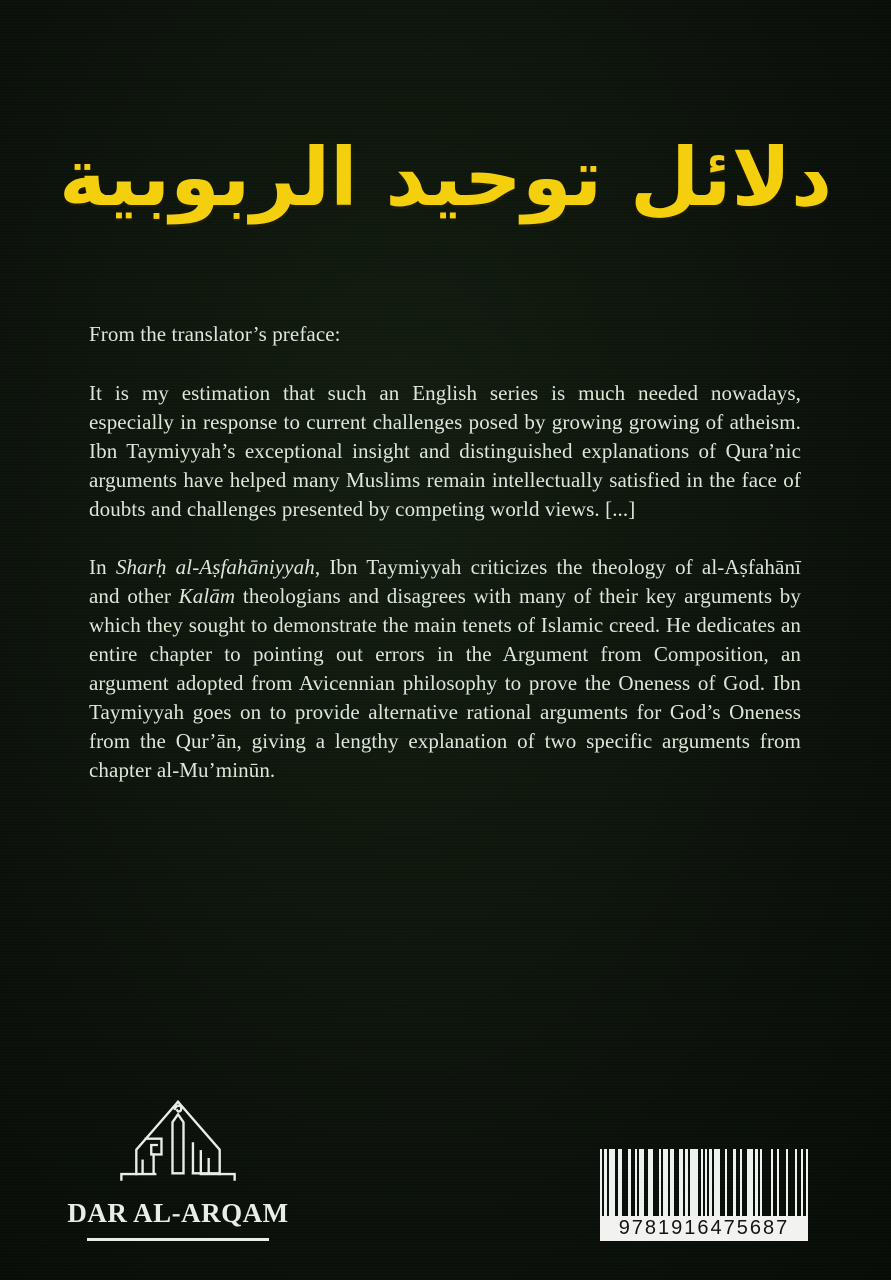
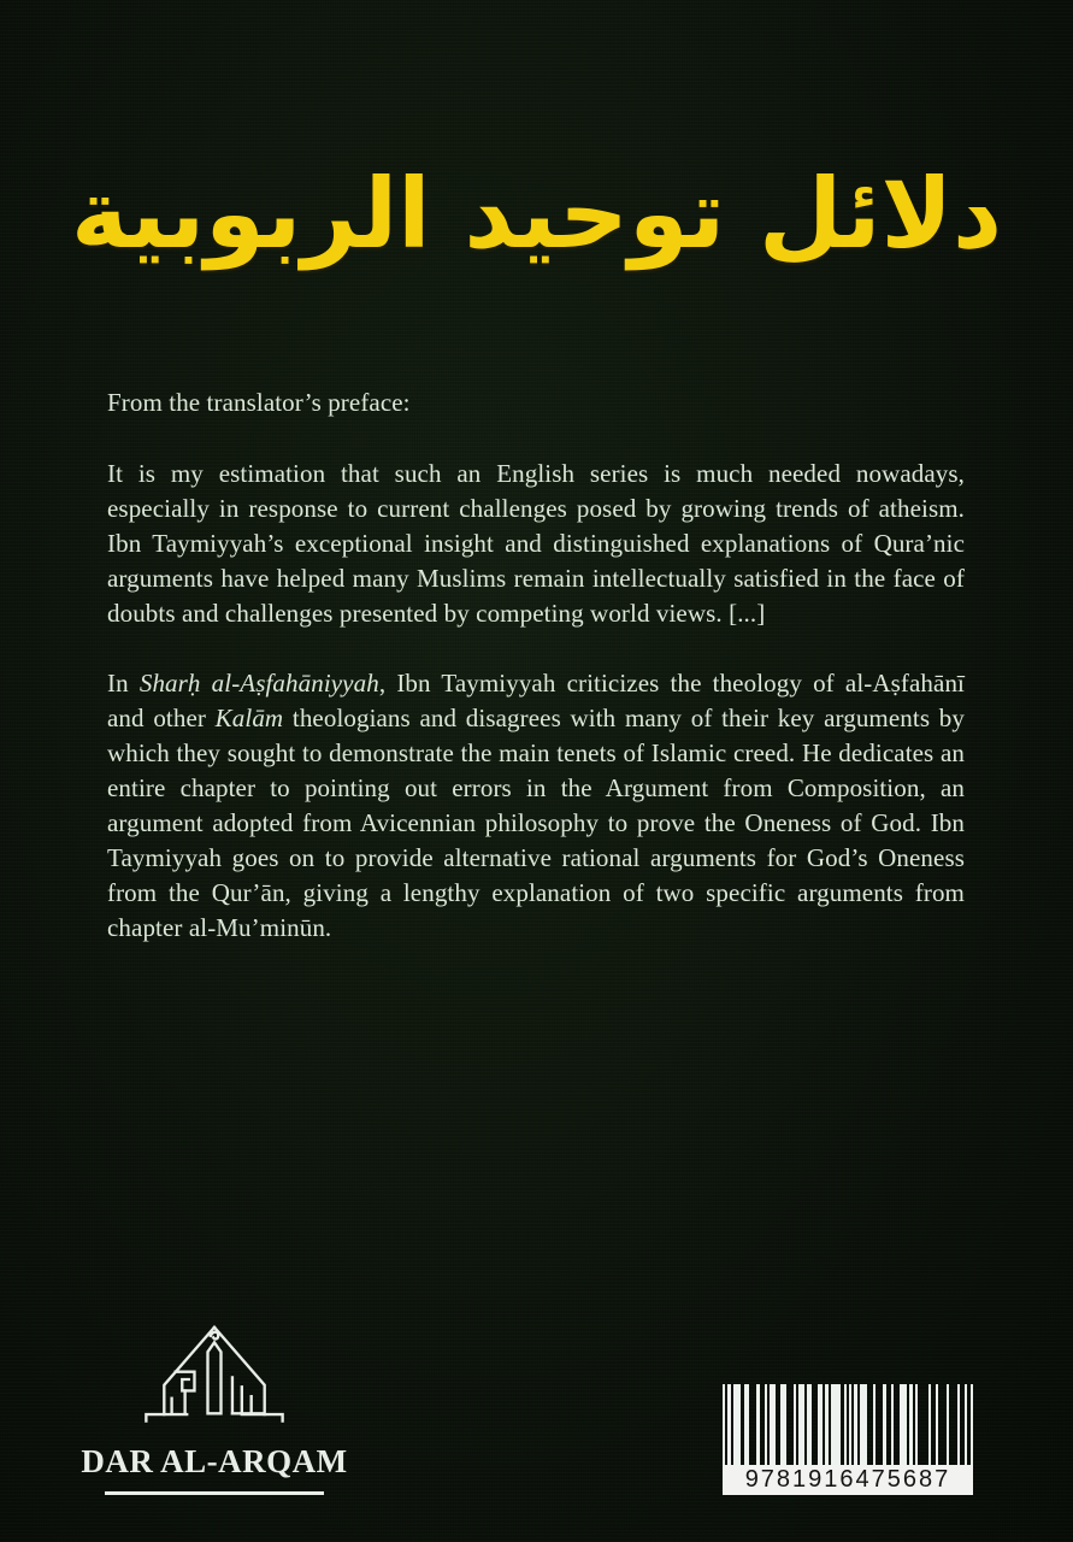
  دلائل توحيد الربوبية
  From the translator’s preface:
- It is my estimation that such an English series is much needed nowadays, especially in response to current challenges posed by growing growing of atheism. Ibn Taymiyyah’s exceptional insight and distinguished explanations of Qura’nic arguments have helped many Muslims remain intellectually satisfied in the face of doubts and challenges presented by competing world views. [...]
+ It is my estimation that such an English series is much needed nowadays, especially in response to current challenges posed by growing trends of atheism. Ibn Taymiyyah’s exceptional insight and distinguished explanations of Qura’nic arguments have helped many Muslims remain intellectually satisfied in the face of doubts and challenges presented by competing world views. [...]
  In Sharḥ al-Aṣfahāniyyah, Ibn Taymiyyah criticizes the theology of al-Aṣfahānī and other Kalām theologians and disagrees with many of their key arguments by which they sought to demonstrate the main tenets of Islamic creed. He dedicates an entire chapter to pointing out errors in the Argument from Composition, an argument adopted from Avicennian philosophy to prove the Oneness of God. Ibn Taymiyyah goes on to provide alternative rational arguments for God’s Oneness from the Qur’ān, giving a lengthy explanation of two specific arguments from chapter al-Mu’minūn.
  DAR AL-ARQAM
  9781916475687
